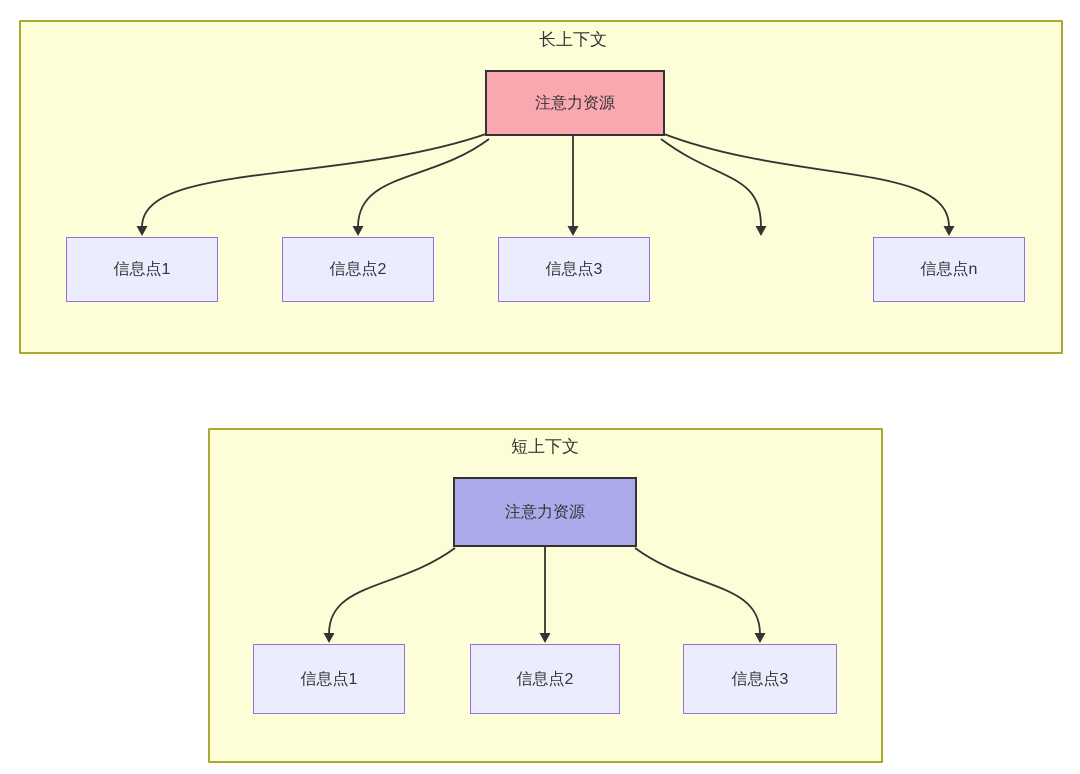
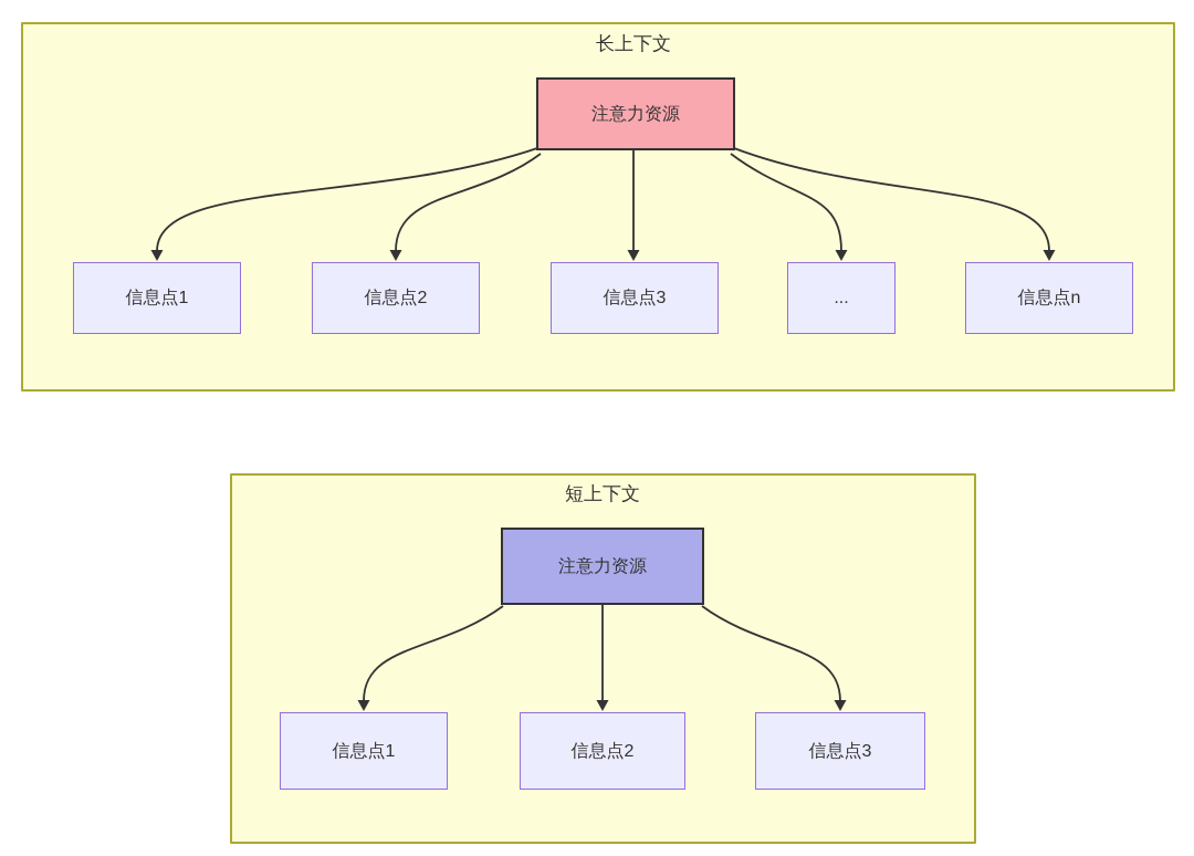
  长上下文
  注意力资源
  信息点1
  信息点2
  信息点3
+ ...
  信息点n
  短上下文
  注意力资源
  信息点1
  信息点2
  信息点3
